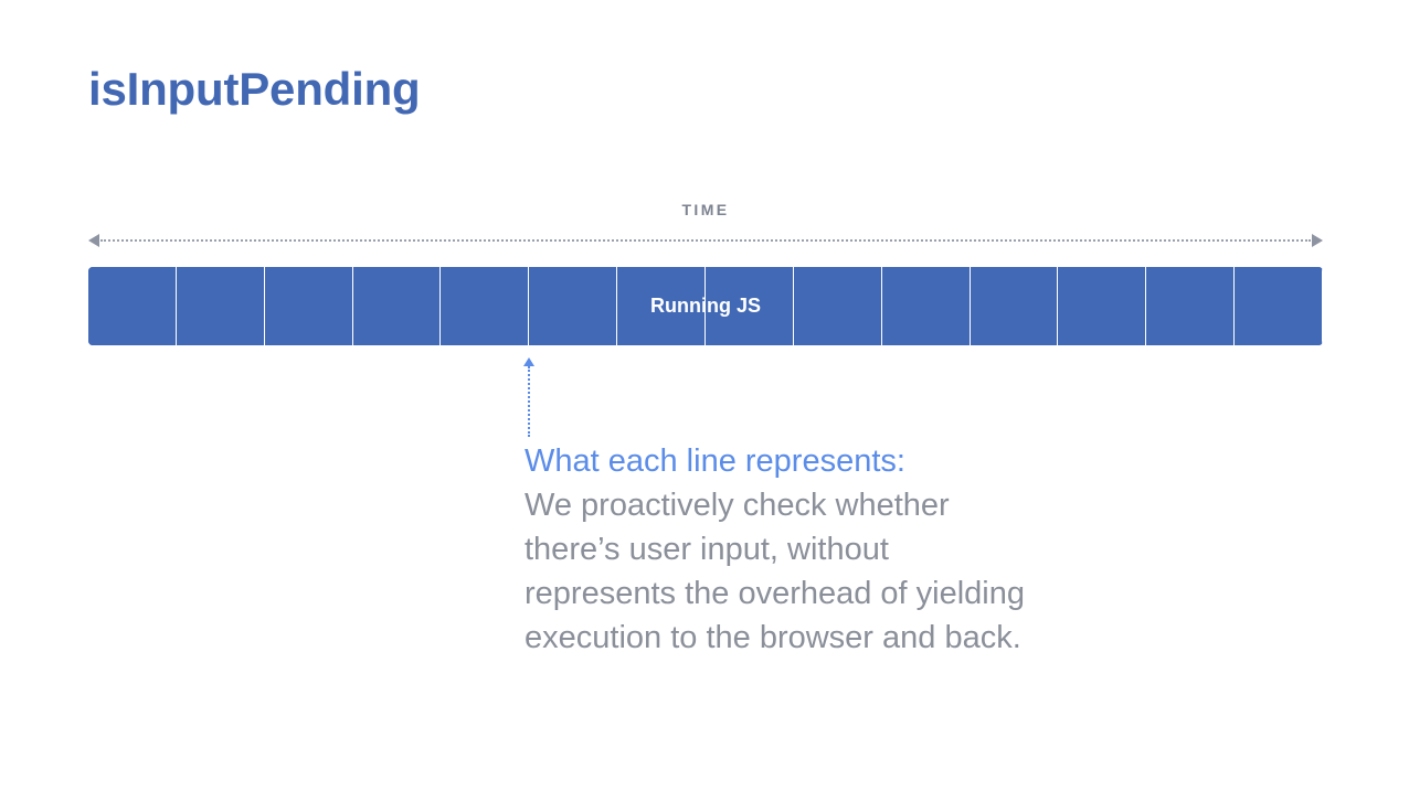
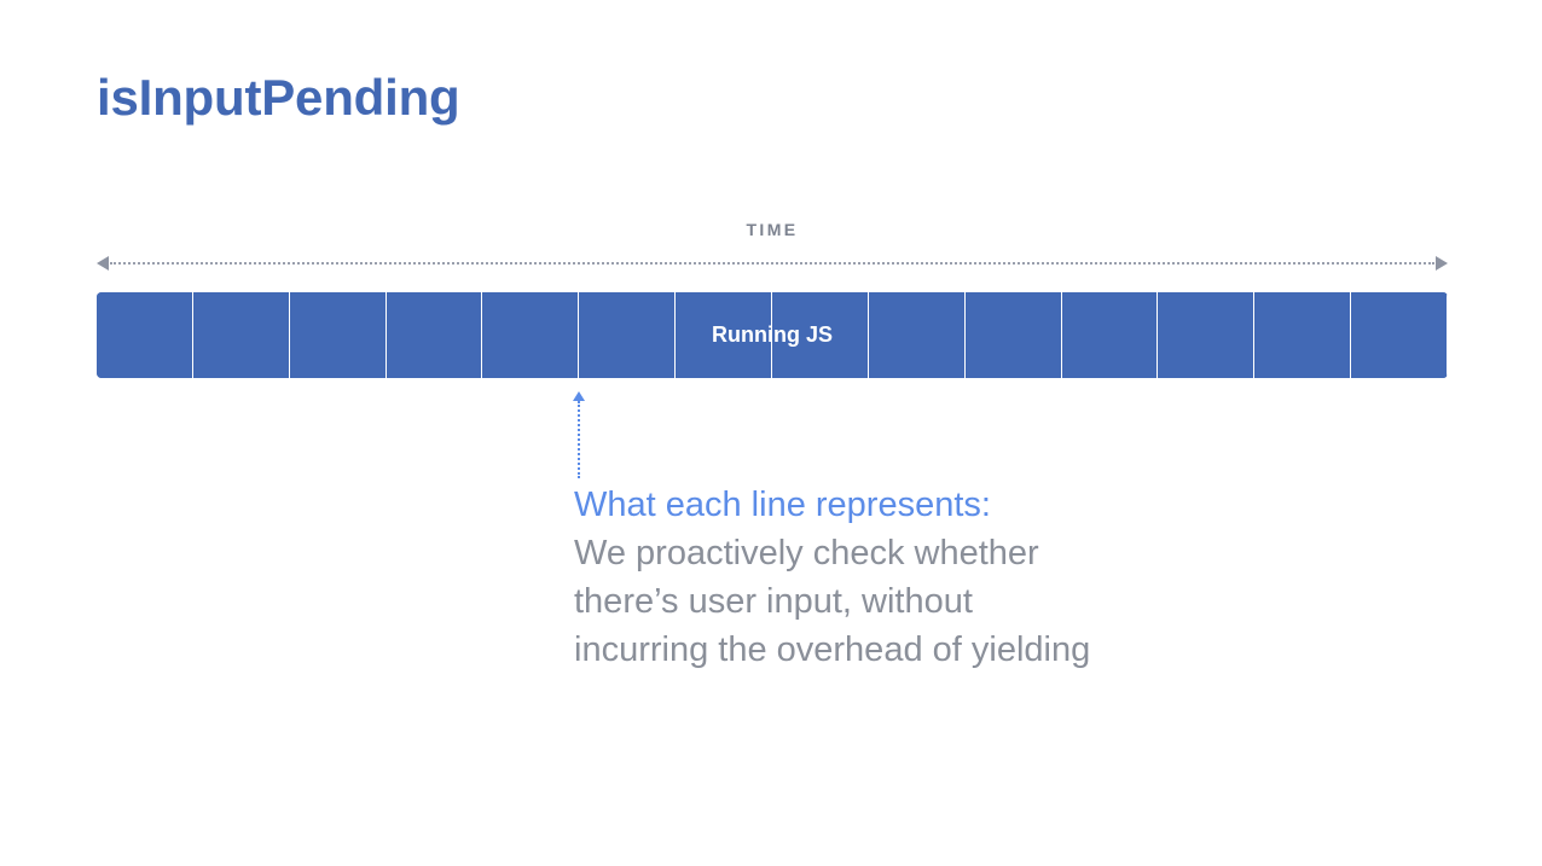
  isInputPending
  TIME
  Running JS
  What each line represents:
  We proactively check whether
  there’s user input, without
- represents the overhead of yielding
+ incurring the overhead of yielding
- execution to the browser and back.
